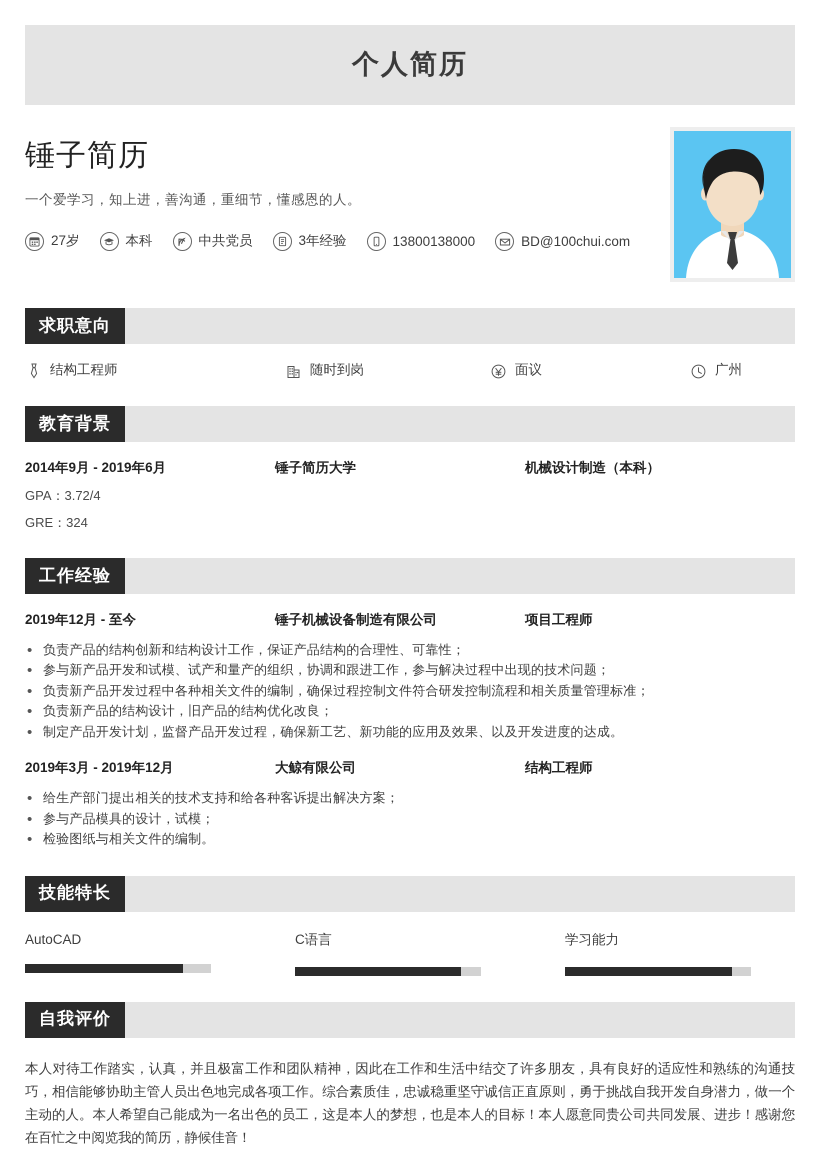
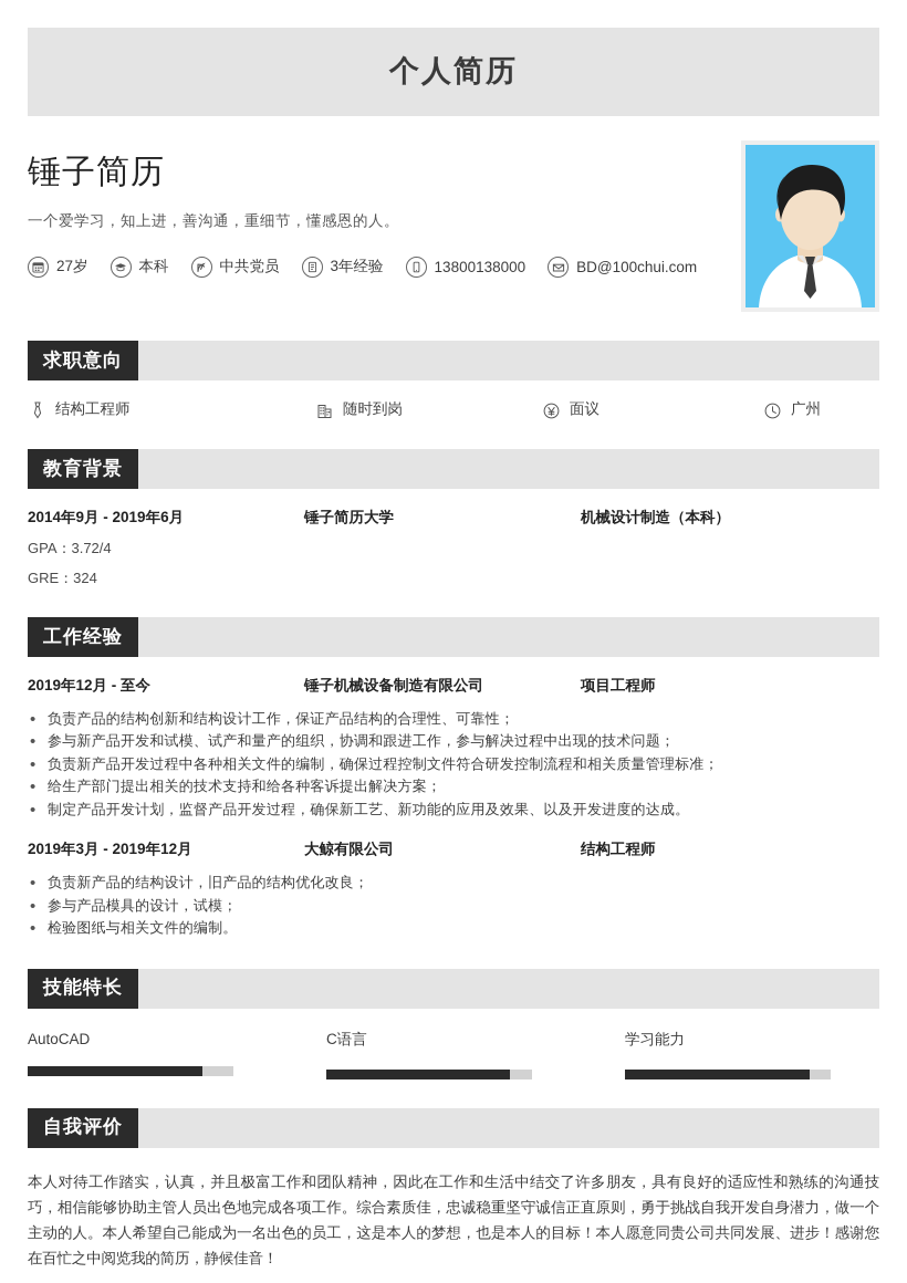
  个人简历
  锤子简历
  一个爱学习，知上进，善沟通，重细节，懂感恩的人。
  27岁
  本科
  中共党员
  3年经验
  13800138000
  BD@100chui.com
  求职意向
  结构工程师
  随时到岗
  面议
  广州
  教育背景
  2014年9月 - 2019年6月
  锤子简历大学
  机械设计制造（本科）
  GPA：3.72/4
  GRE：324
  工作经验
  2019年12月 - 至今
  锤子机械设备制造有限公司
  项目工程师
  负责产品的结构创新和结构设计工作，保证产品结构的合理性、可靠性；
  参与新产品开发和试模、试产和量产的组织，协调和跟进工作，参与解决过程中出现的技术问题；
  负责新产品开发过程中各种相关文件的编制，确保过程控制文件符合研发控制流程和相关质量管理标准；
- 负责新产品的结构设计，旧产品的结构优化改良；
+ 给生产部门提出相关的技术支持和给各种客诉提出解决方案；
  制定产品开发计划，监督产品开发过程，确保新工艺、新功能的应用及效果、以及开发进度的达成。
  2019年3月 - 2019年12月
  大鲸有限公司
  结构工程师
- 给生产部门提出相关的技术支持和给各种客诉提出解决方案；
+ 负责新产品的结构设计，旧产品的结构优化改良；
  参与产品模具的设计，试模；
  检验图纸与相关文件的编制。
  技能特长
  AutoCAD
  C语言
  学习能力
  自我评价
  本人对待工作踏实，认真，并且极富工作和团队精神，因此在工作和生活中结交了许多朋友，具有良好的适应性和熟练的沟通技巧，相信能够协助主管人员出色地完成各项工作。综合素质佳，忠诚稳重坚守诚信正直原则，勇于挑战自我开发自身潜力，做一个主动的人。本人希望自己能成为一名出色的员工，这是本人的梦想，也是本人的目标！本人愿意同贵公司共同发展、进步！感谢您在百忙之中阅览我的简历，静候佳音！
